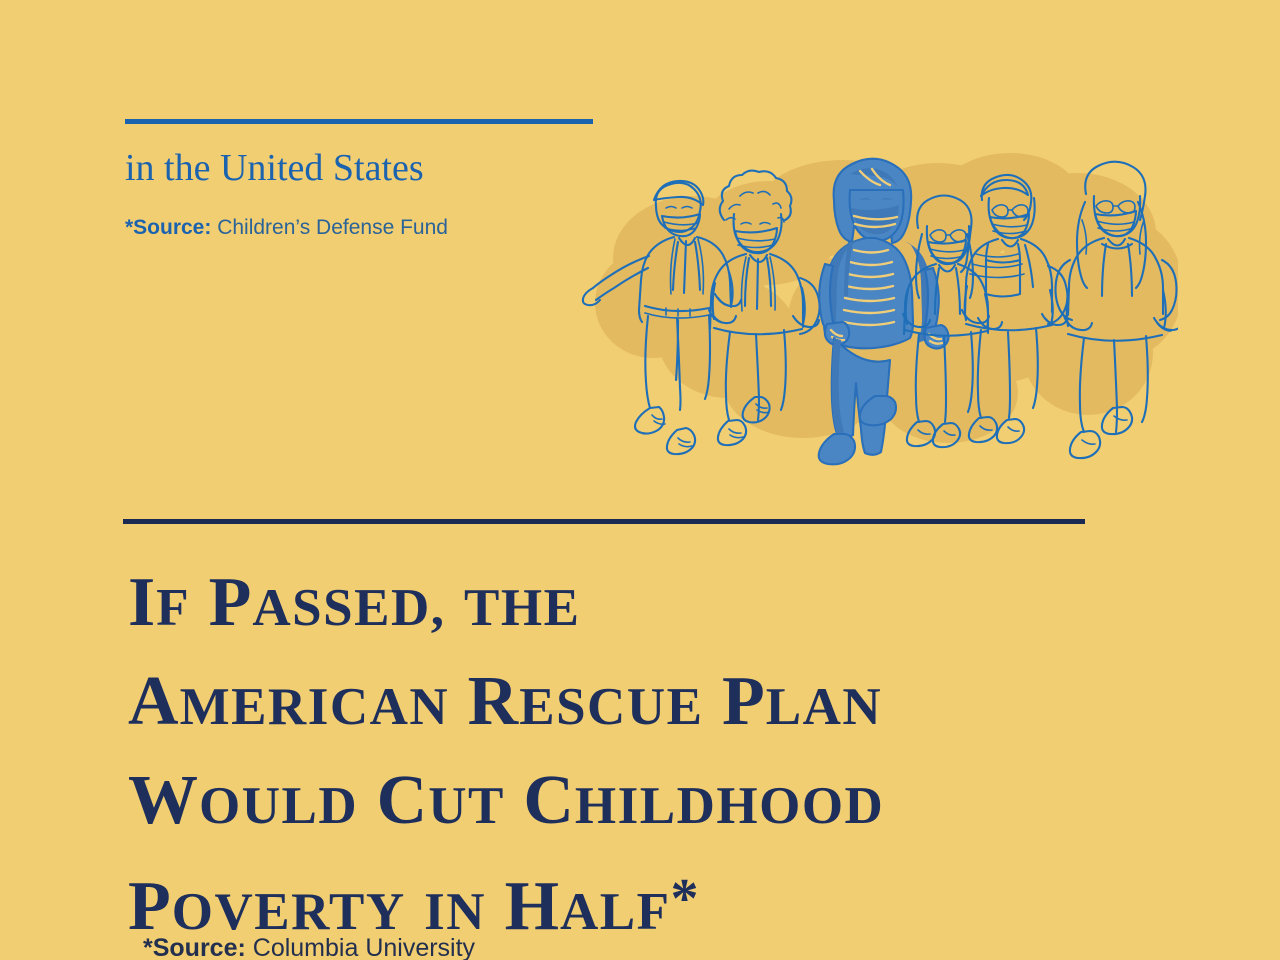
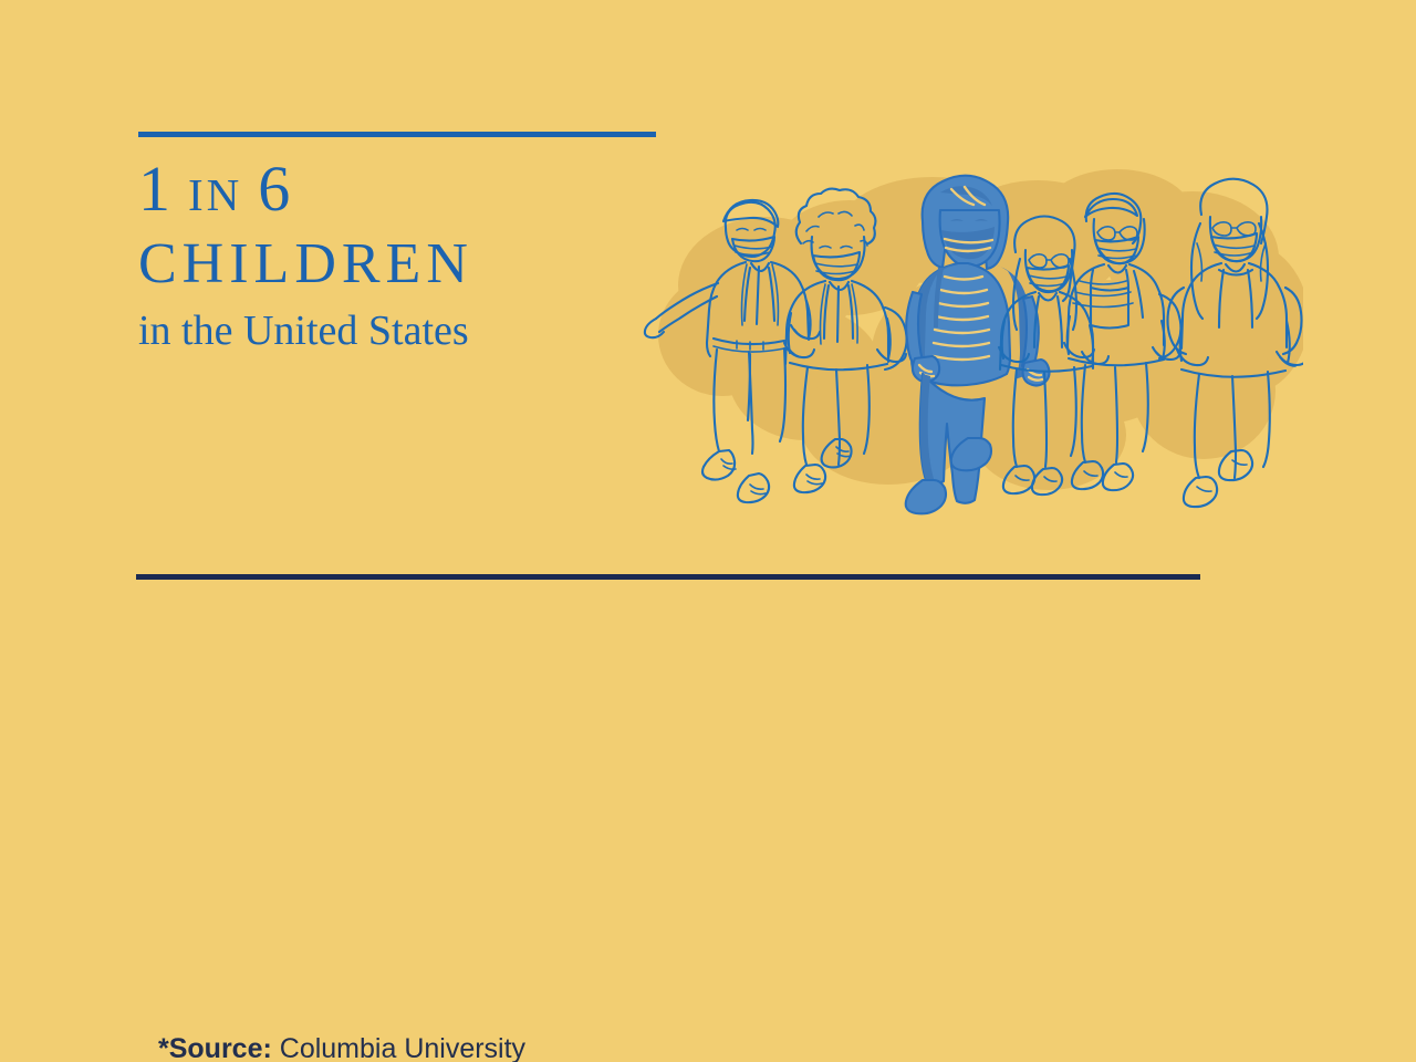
+ 1 IN 6
+ CHILDREN
  in the United States
- *Source: Children’s Defense Fund
- IF PASSED, THE
- AMERICAN RESCUE PLAN
- WOULD CUT CHILDHOOD
- POVERTY IN HALF*
  *Source: Columbia University
